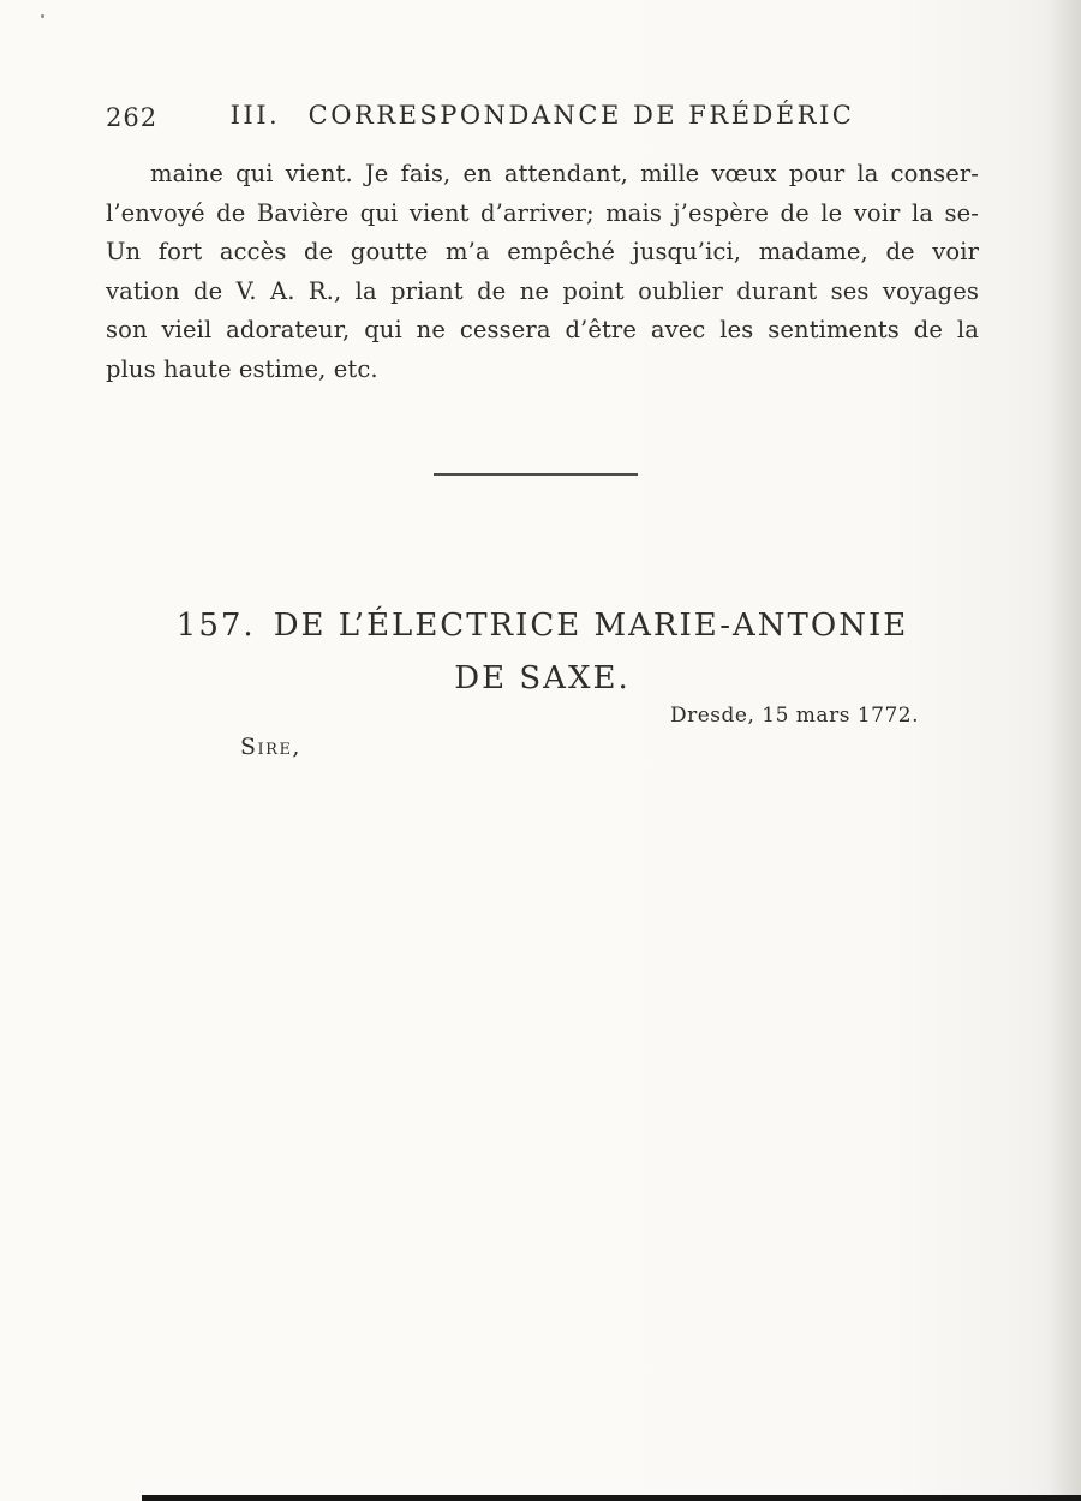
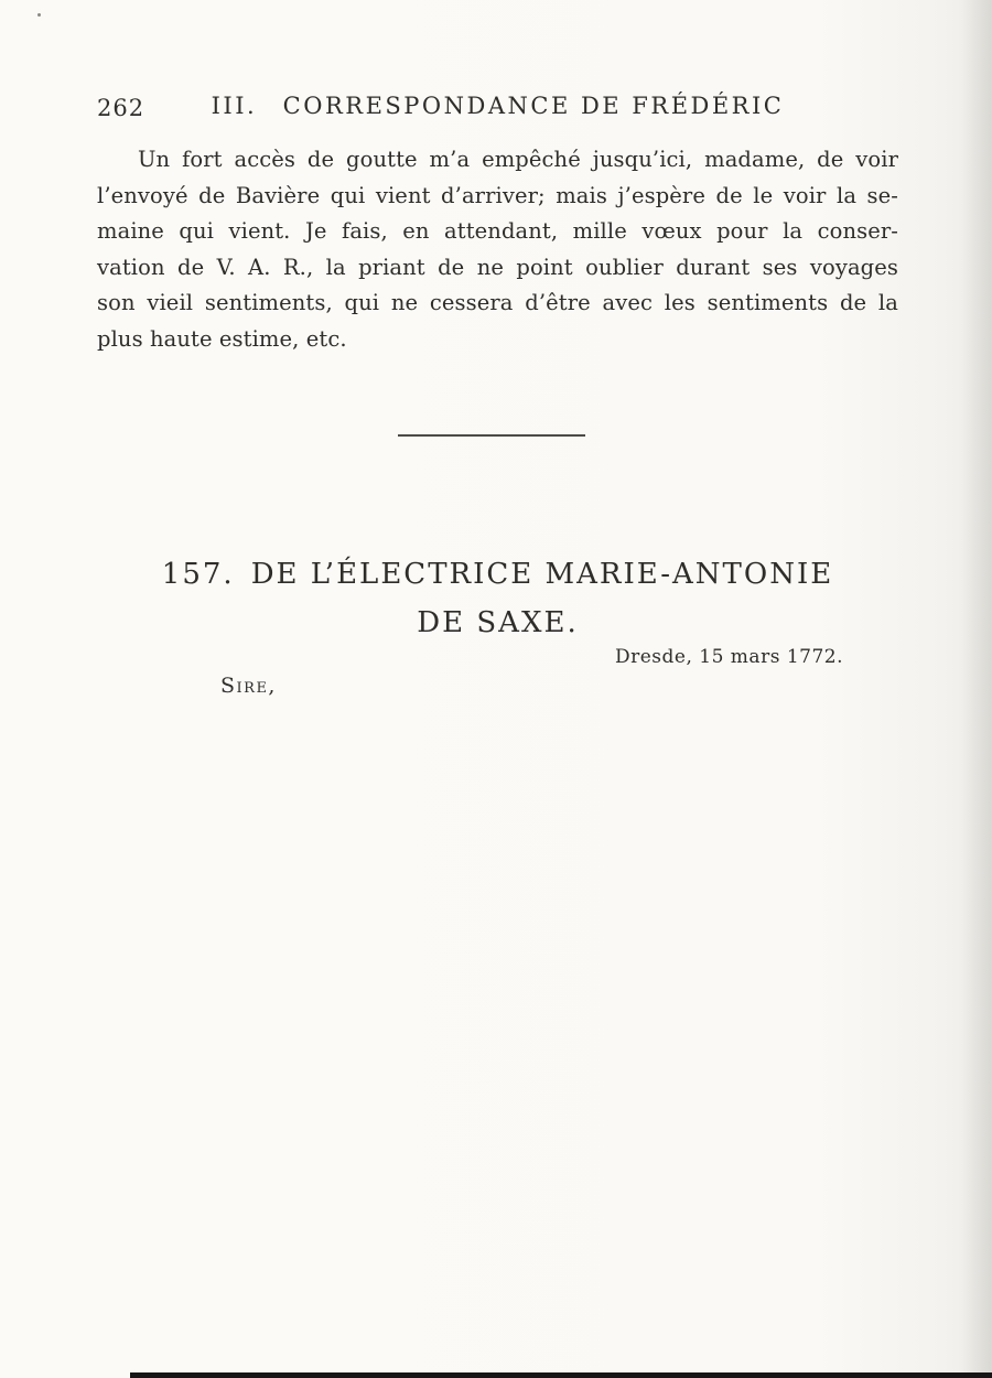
  262
  III. CORRESPONDANCE DE FRÉDÉRIC
- maine qui vient. Je fais, en attendant, mille vœux pour la conser-
+ Un fort accès de goutte m’a empêché jusqu’ici, madame, de voir
  l’envoyé de Bavière qui vient d’arriver; mais j’espère de le voir la se-
- Un fort accès de goutte m’a empêché jusqu’ici, madame, de voir
+ maine qui vient. Je fais, en attendant, mille vœux pour la conser-
  vation de V. A. R., la priant de ne point oublier durant ses voyages
- son vieil adorateur, qui ne cessera d’être avec les sentiments de la
+ son vieil sentiments, qui ne cessera d’être avec les sentiments de la
  plus haute estime, etc.
  157. DE L’ÉLECTRICE MARIE-ANTONIE
  DE SAXE.
  Dresde, 15 mars 1772.
  Sire,
